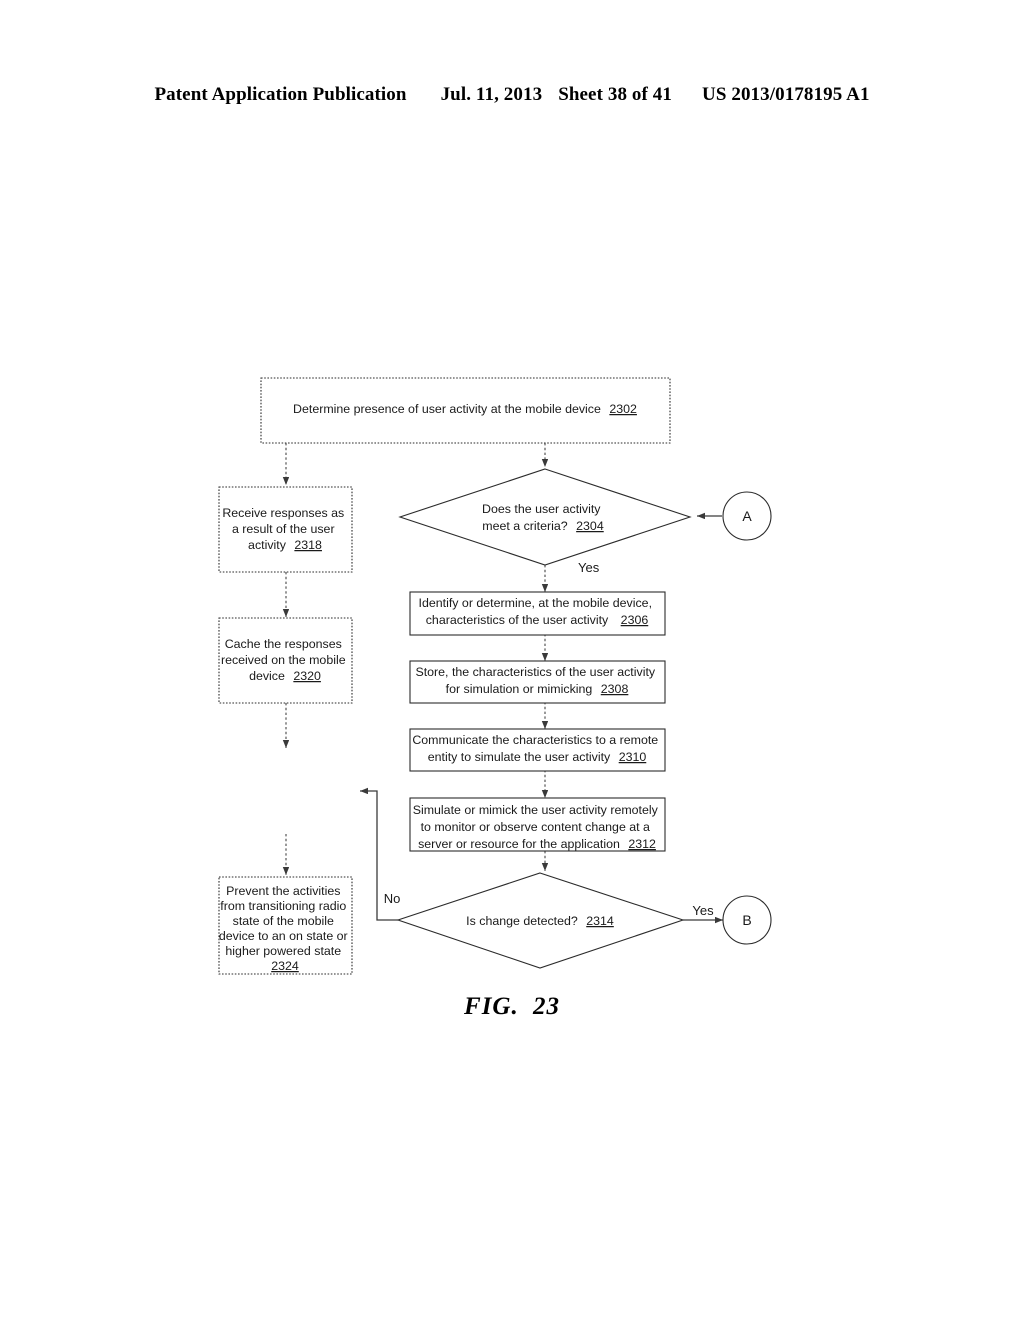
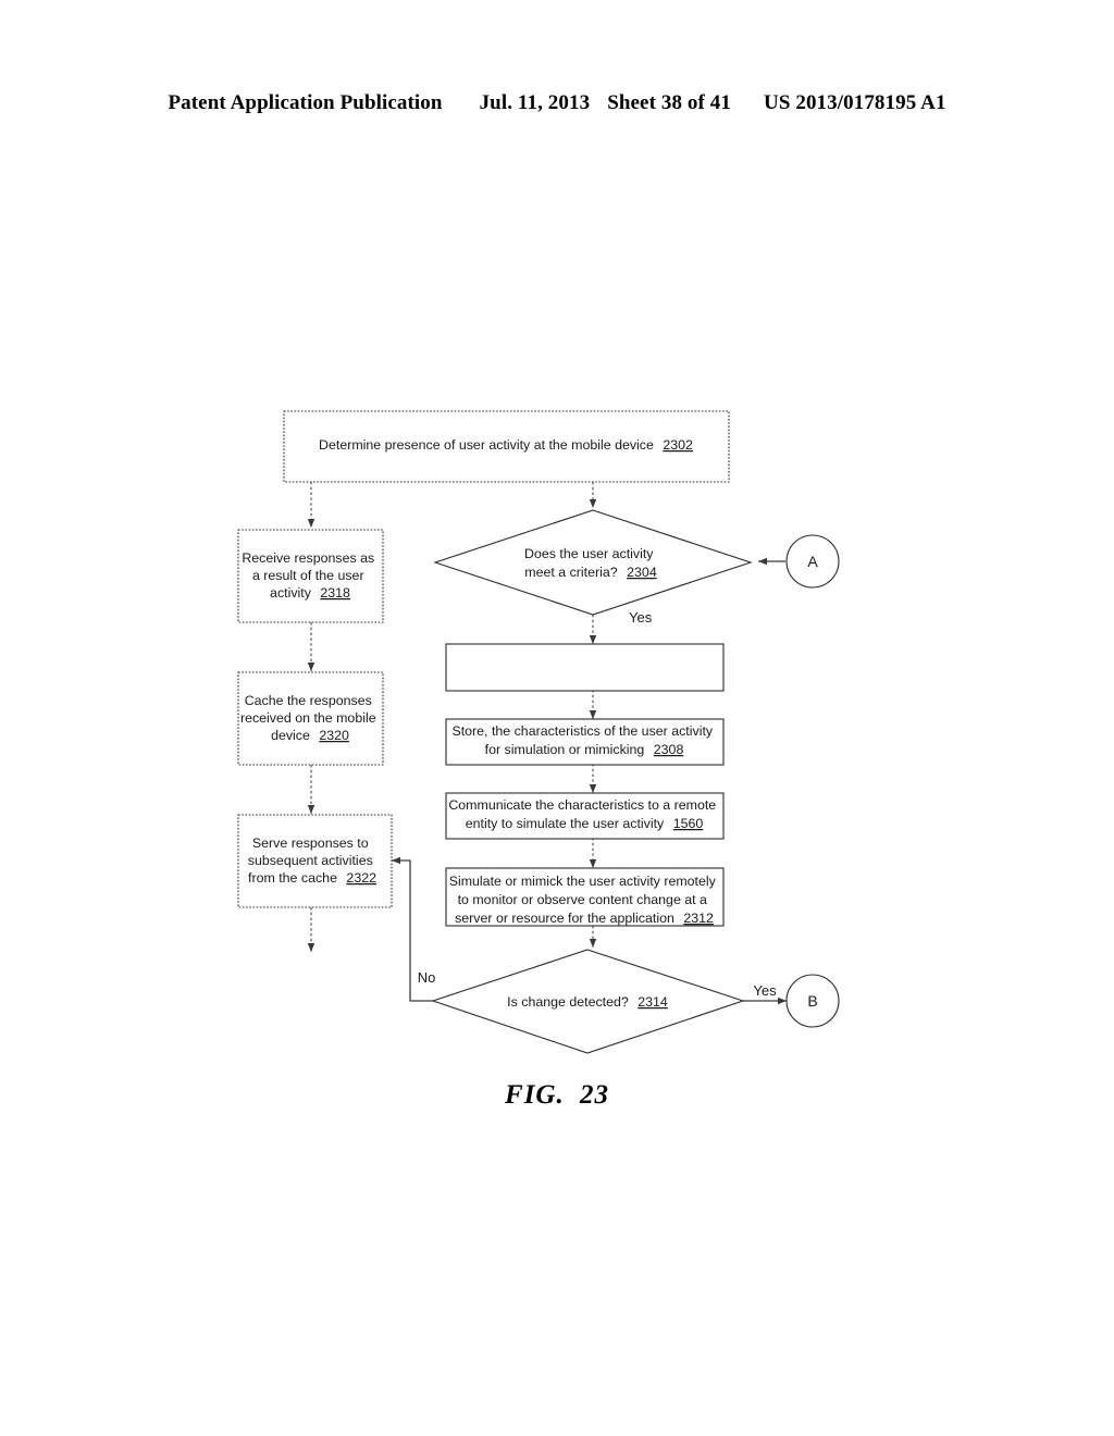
  Patent Application Publication
  Jul. 11, 2013
  Sheet 38 of 41
  US 2013/0178195 A1
  Determine presence of user activity at the mobile device 2302
  Receive responses as a result of the user activity 2318
  Does the user activity meet a criteria? 2304
  Yes
  A
- Identify or determine, at the mobile device, characteristics of the user activity 2306
  Cache the responses received on the mobile device 2320
  Store, the characteristics of the user activity for simulation or mimicking 2308
- Communicate the characteristics to a remote entity to simulate the user activity 2310
+ Communicate the characteristics to a remote entity to simulate the user activity 1560
+ Serve responses to subsequent activities from the cache 2322
  Simulate or mimick the user activity remotely to monitor or observe content change at a server or resource for the application 2312
- Prevent the activities from transitioning radio state of the mobile device to an on state or higher powered state 2324
  Is change detected? 2314
  No
  Yes
  B
  FIG. 23
